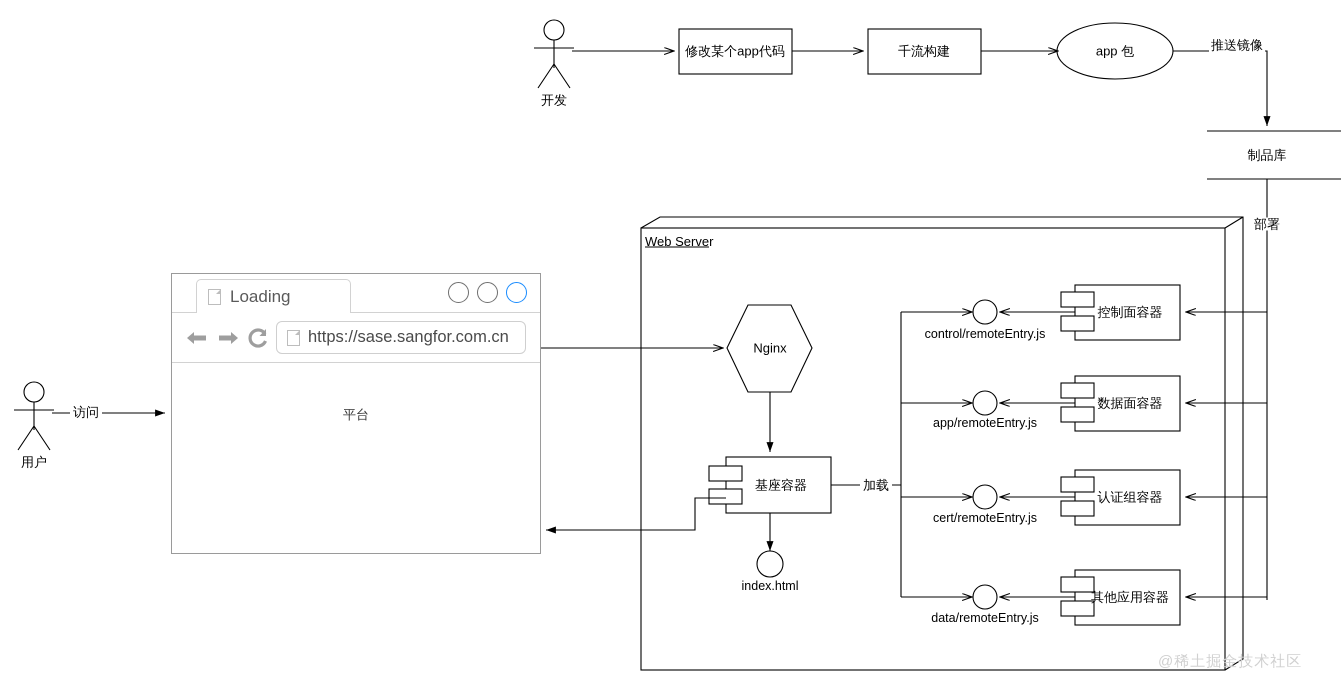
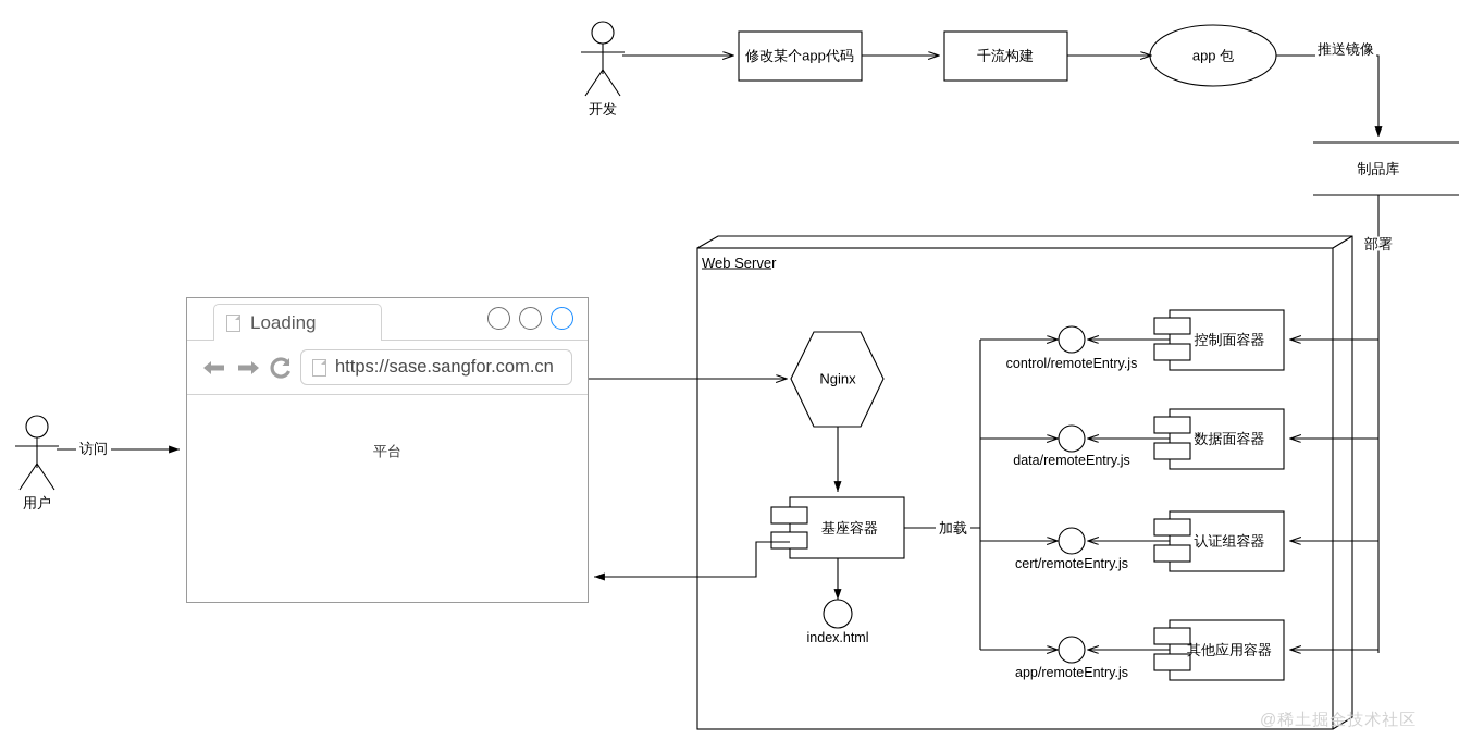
  开发
  修改某个app代码
  千流构建
  app 包
  推送镜像
  制品库
  部署
  用户
  访问
  Web Server
  Nginx
  基座容器
  index.html
  加载
  control/remoteEntry.js
- app/remoteEntry.js
+ data/remoteEntry.js
  cert/remoteEntry.js
- data/remoteEntry.js
+ app/remoteEntry.js
  控制面容器
  数据面容器
  认证组容器
  其他应用容器
  Loading
  https://sase.sangfor.com.cn
  平台
  @稀土掘金技术社区
